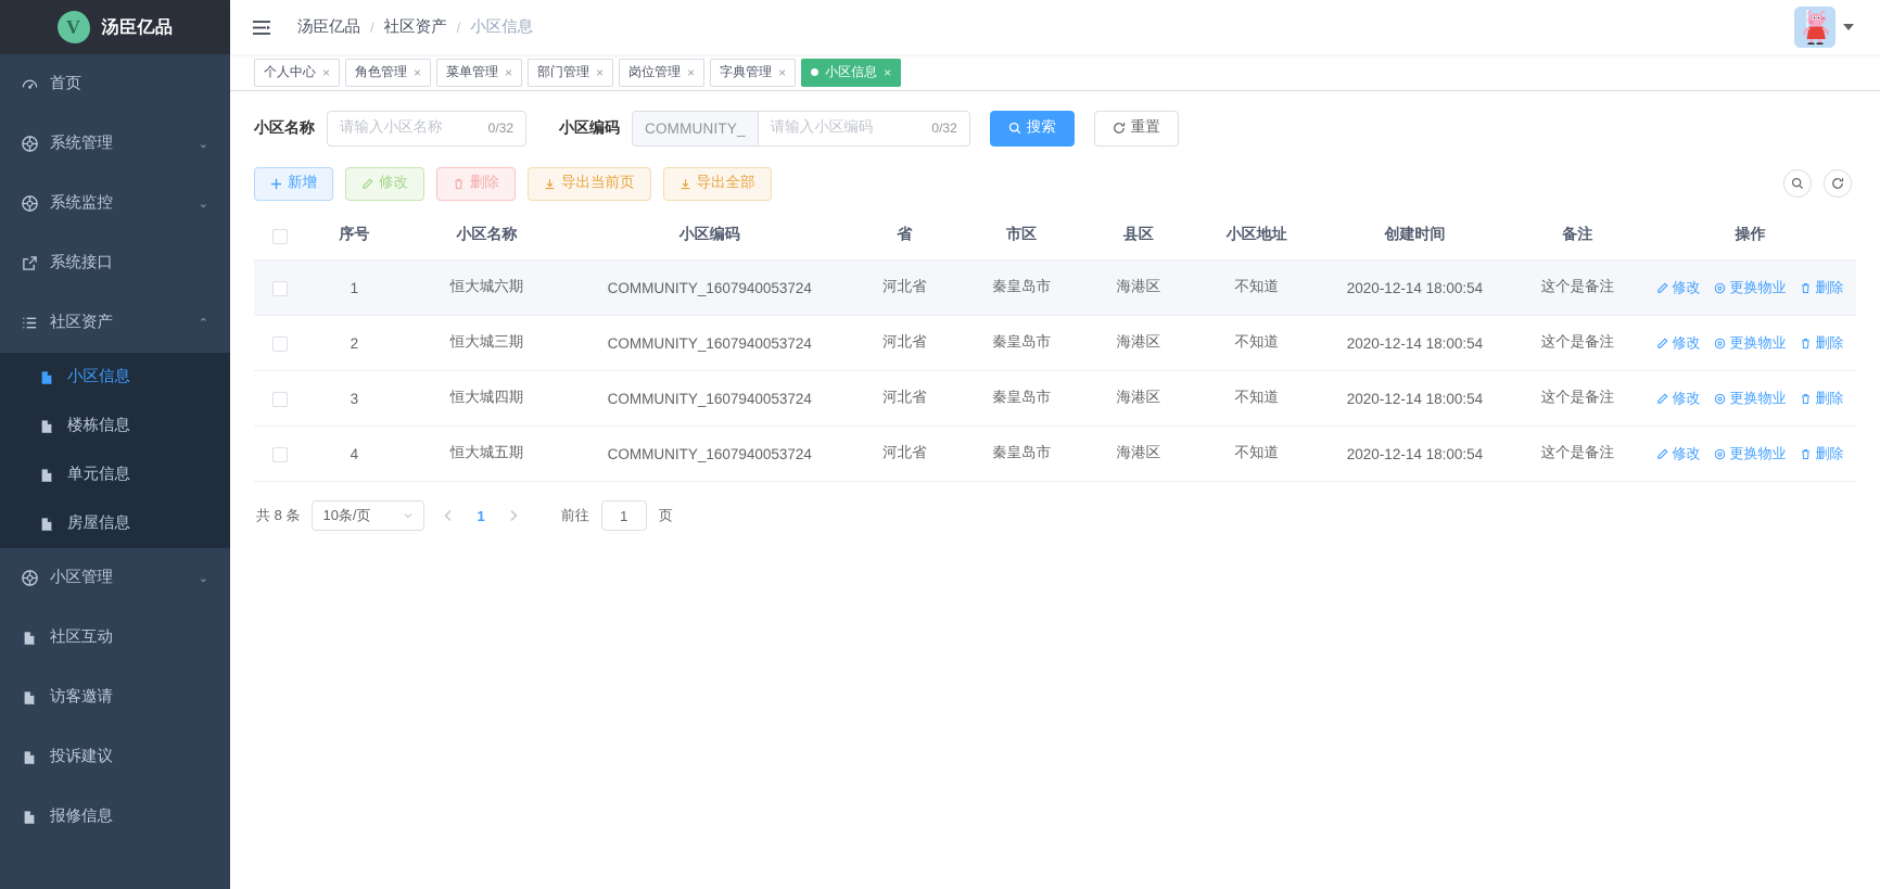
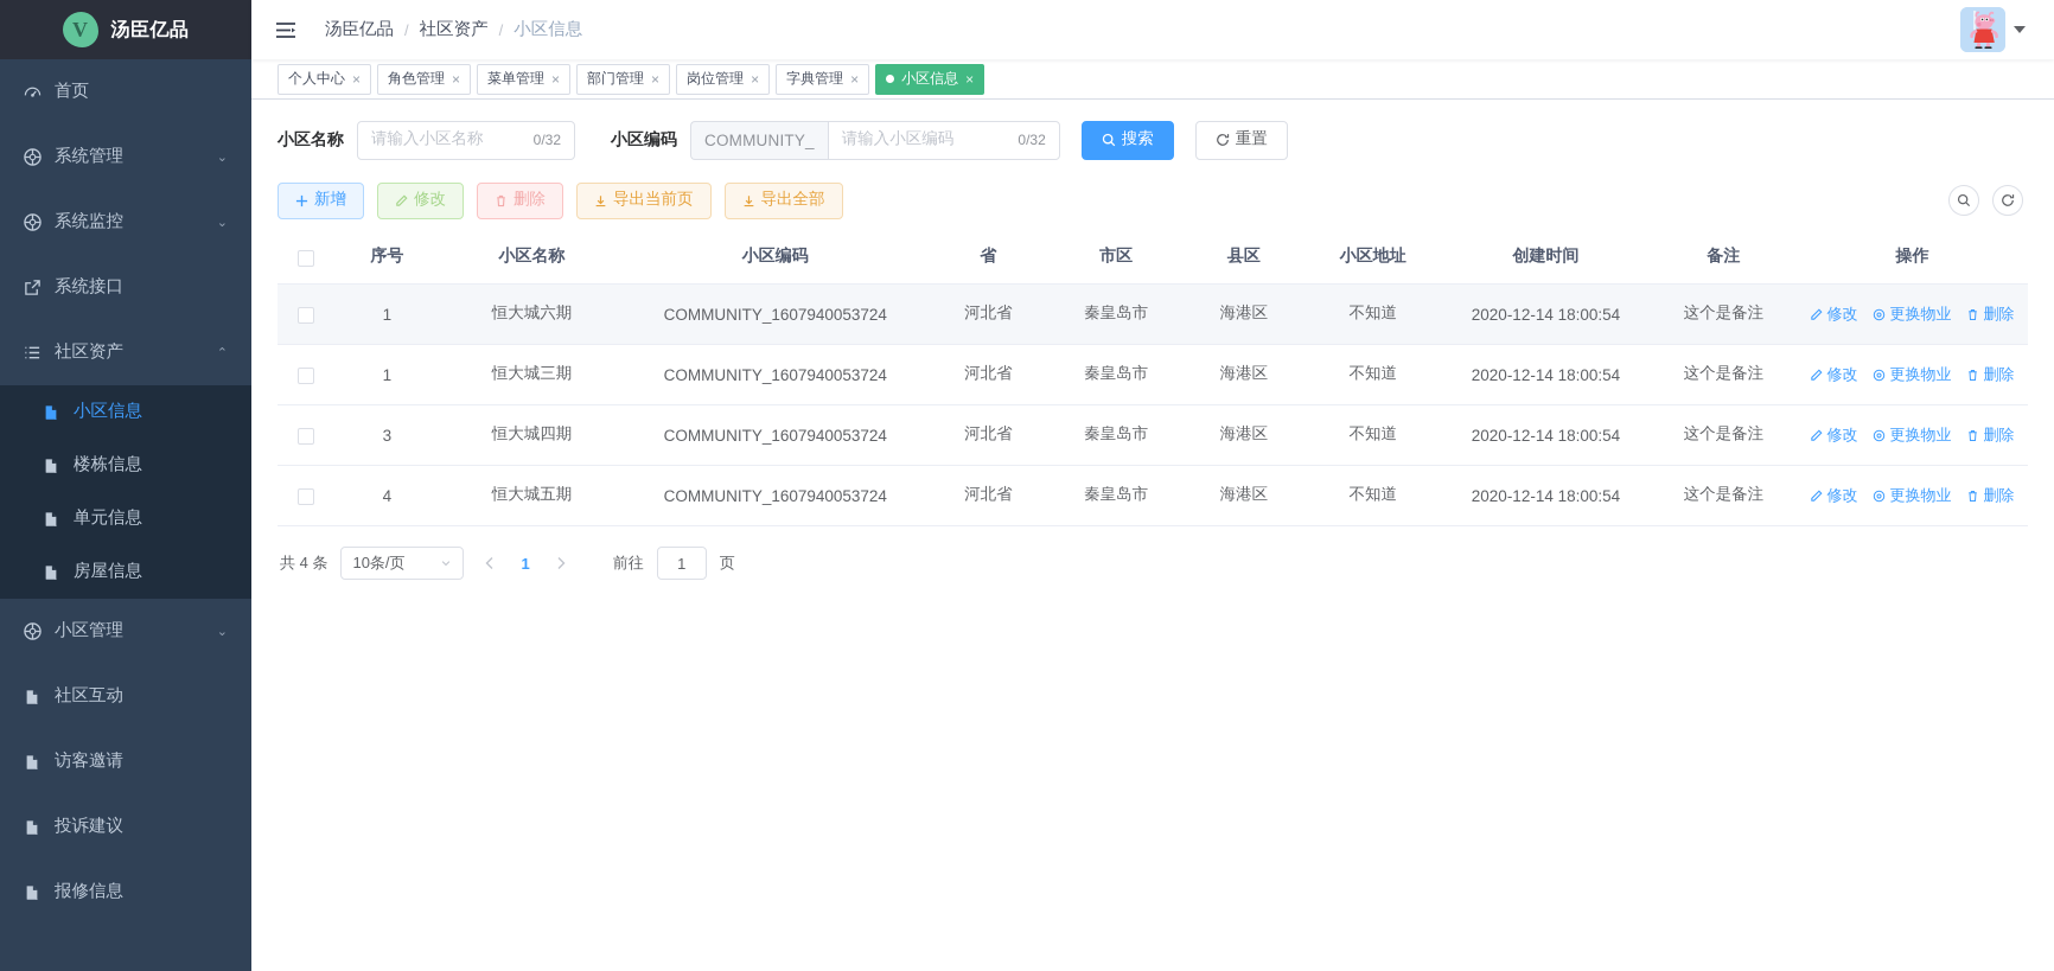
  V
  汤臣亿品
  首页
  系统管理
  ⌄
  系统监控
  ⌄
  系统接口
  社区资产
  ⌃
  小区信息
  楼栋信息
  单元信息
  房屋信息
  小区管理
  ⌄
  社区互动
  访客邀请
  投诉建议
  报修信息
  汤臣亿品
  /
  社区资产
  /
  小区信息
  个人中心
  ×
  角色管理
  ×
  菜单管理
  ×
  部门管理
  ×
  岗位管理
  ×
  字典管理
  ×
  小区信息
  ×
  小区名称
  请输入小区名称
  0/32
  小区编码
  COMMUNITY_
  请输入小区编码
  0/32
  搜索
  重置
  新增
  修改
  删除
  导出当前页
  导出全部
  	序号	小区名称	小区编码	省	市区	县区	小区地址	创建时间	备注	操作
  	1	恒大城六期	COMMUNITY_1607940053724	河北省	秦皇岛市	海港区	不知道	2020-12-14 18:00:54	这个是备注	修改 更换物业 删除
- 	2	恒大城三期	COMMUNITY_1607940053724	河北省	秦皇岛市	海港区	不知道	2020-12-14 18:00:54	这个是备注	修改 更换物业 删除
+ 	1	恒大城三期	COMMUNITY_1607940053724	河北省	秦皇岛市	海港区	不知道	2020-12-14 18:00:54	这个是备注	修改 更换物业 删除
  	3	恒大城四期	COMMUNITY_1607940053724	河北省	秦皇岛市	海港区	不知道	2020-12-14 18:00:54	这个是备注	修改 更换物业 删除
  	4	恒大城五期	COMMUNITY_1607940053724	河北省	秦皇岛市	海港区	不知道	2020-12-14 18:00:54	这个是备注	修改 更换物业 删除
- 共 8 条
+ 共 4 条
  10条/页
  1
  前往
  1
  页
